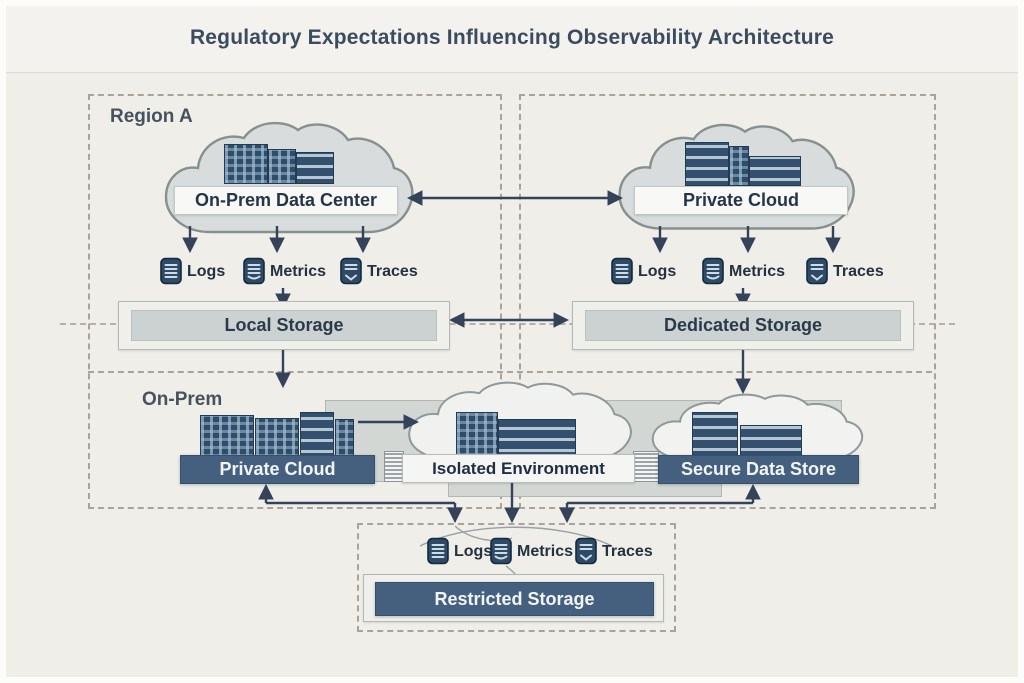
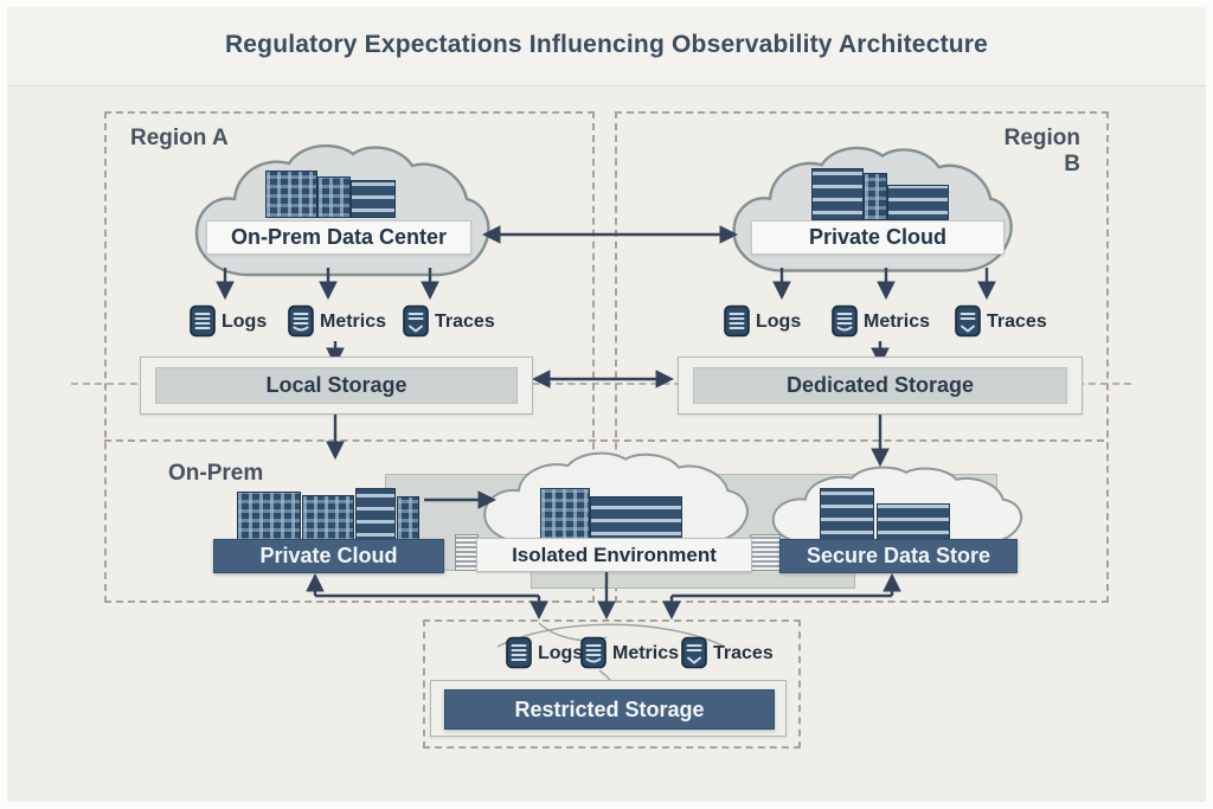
  Regulatory Expectations Influencing Observability Architecture
  Region A
+ Region B
  On-Prem Data Center
  Private Cloud
  Logs
  Metrics
  Traces
  Logs
  Metrics
  Traces
  Local Storage
  Dedicated Storage
  On-Prem
  Private Cloud
  Isolated Environment
  Secure Data Store
  Logs
  Metrics
  Traces
  Restricted Storage
